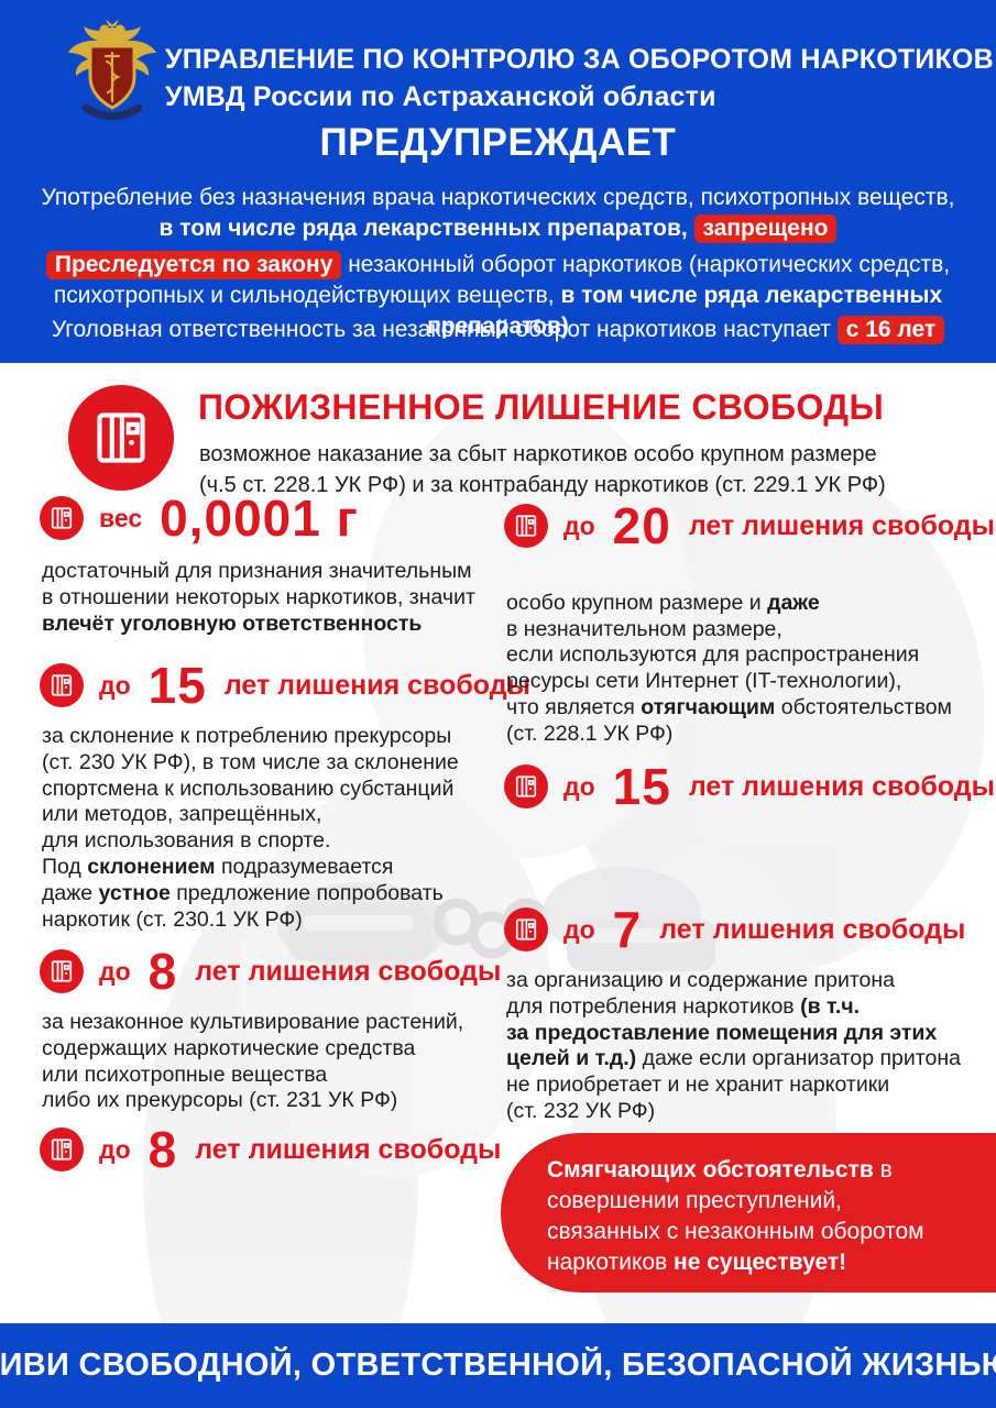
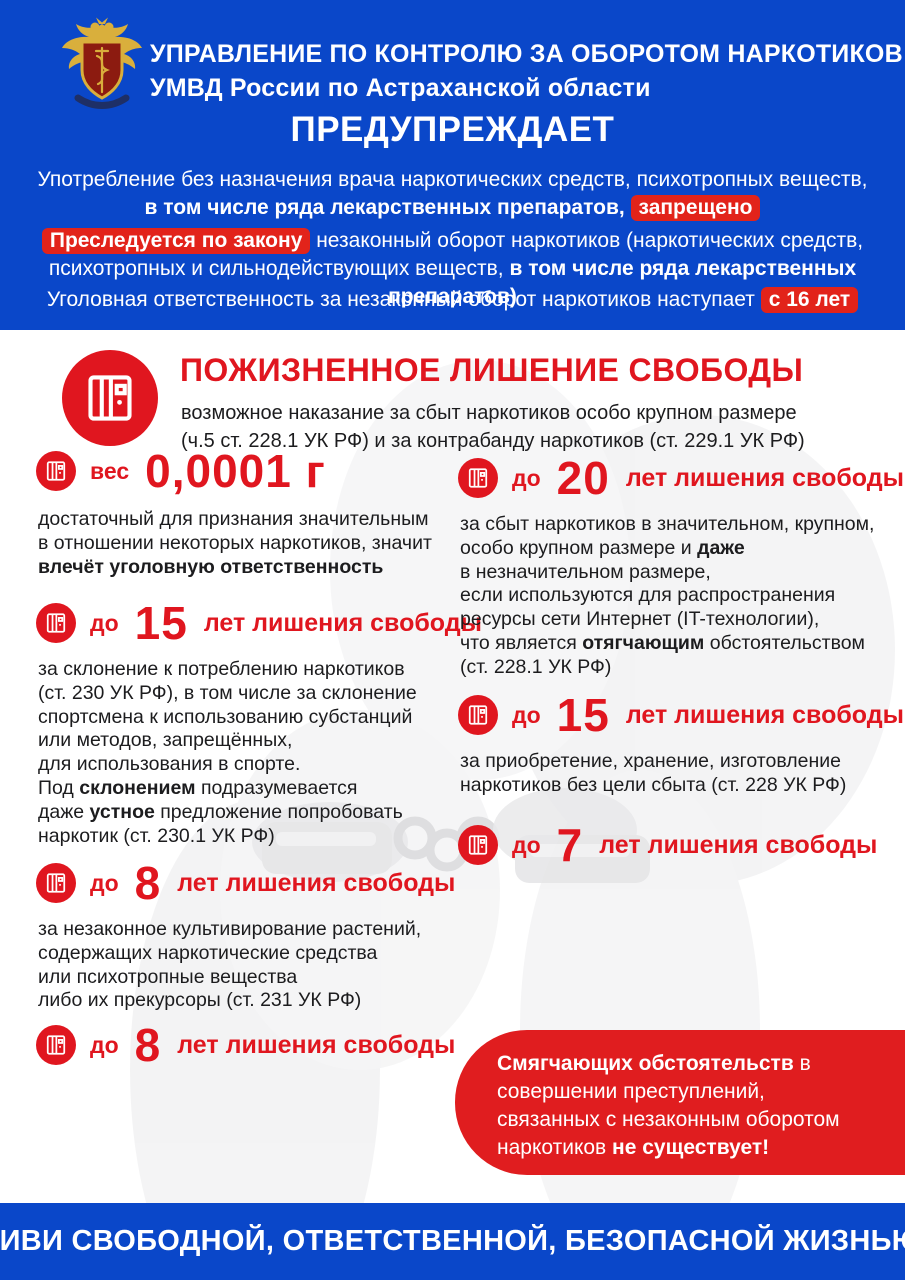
  УПРАВЛЕНИЕ ПО КОНТРОЛЮ ЗА ОБОРОТОМ НАРКОТИКОВ
  УМВД России по Астраханской области
  ПРЕДУПРЕЖДАЕТ
  Употребление без назначения врача наркотических средств, психотропных веществ,
  в том числе ряда лекарственных препаратов, запрещено
  Преследуется по закону незаконный оборот наркотиков (наркотических средств,
  психотропных и сильнодействующих веществ, в том числе ряда лекарственных препаратов)
  Уголовная ответственность за незаконный оборот наркотиков наступает с 16 лет
  ПОЖИЗНЕННОЕ ЛИШЕНИЕ СВОБОДЫ
  возможное наказание за сбыт наркотиков особо крупном размере
  (ч.5 ст. 228.1 УК РФ) и за контрабанду наркотиков (ст. 229.1 УК РФ)
  вес
  0,0001 г
  достаточный для признания значительным
  в отношении некоторых наркотиков, значит
  влечёт уголовную ответственность
  до
  15
  лет лишения свободы
- за склонение к потреблению прекурсоры
+ за склонение к потреблению наркотиков
  (ст. 230 УК РФ), в том числе за склонение
  спортсмена к использованию субстанций
  или методов, запрещённых,
  для использования в спорте.
  Под склонением подразумевается
  даже устное предложение попробовать
  наркотик (ст. 230.1 УК РФ)
  до
  8
  лет лишения свободы
  за незаконное культивирование растений,
  содержащих наркотические средства
  или психотропные вещества
  либо их прекурсоры (ст. 231 УК РФ)
  до
  8
  лет лишения свободы
  до
  20
  лет лишения свободы
+ за сбыт наркотиков в значительном, крупном,
  особо крупном размере и даже
  в незначительном размере,
  если используются для распространения
  ресурсы сети Интернет (IT-технологии),
  что является отягчающим обстоятельством
  (ст. 228.1 УК РФ)
  до
  15
  лет лишения свободы
+ за приобретение, хранение, изготовление
+ наркотиков без цели сбыта (ст. 228 УК РФ)
  до
  7
  лет лишения свободы
- за организацию и содержание притона
- для потребления наркотиков (в т.ч.
- за предоставление помещения для этих
- целей и т.д.) даже если организатор притона
- не приобретает и не хранит наркотики
- (ст. 232 УК РФ)
  Смягчающих обстоятельств в
  совершении преступлений,
  связанных с незаконным оборотом
  наркотиков не существует!
  ИВИ СВОБОДНОЙ, ОТВЕТСТВЕННОЙ, БЕЗОПАСНОЙ ЖИЗНЬ
